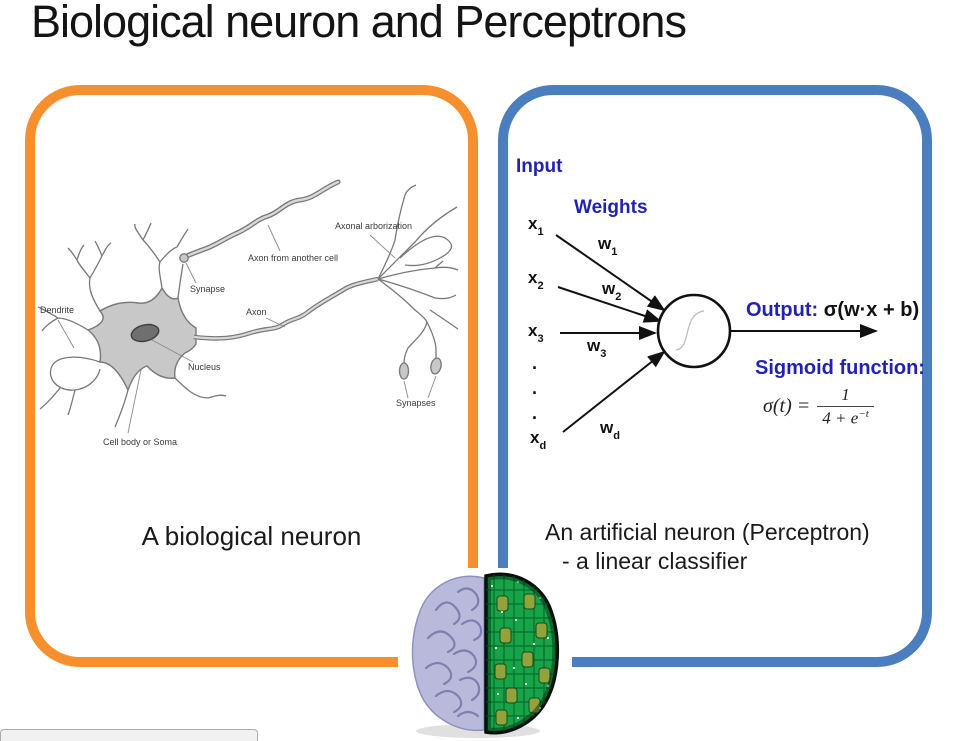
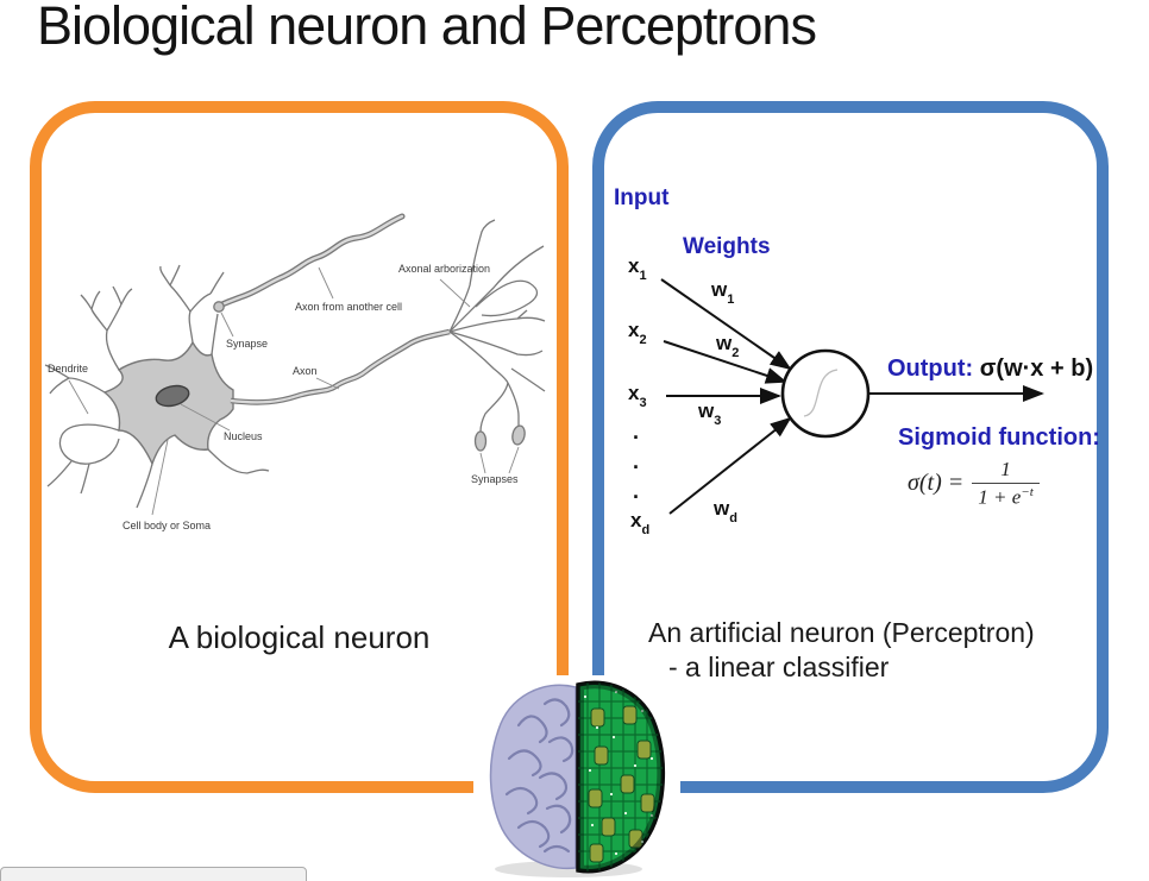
  Biological neuron and Perceptrons
  Axonal arborization
  Axon from another cell
  Synapse
  Dendrite
  Axon
  Nucleus
  Synapses
  Cell body or Soma
  A biological neuron
  Input
  Weights
  x1
  x2
  x3
  xd
  w1
  w2
  w3
  wd
  .
  .
  .
  Output: σ(w·x + b)
  Sigmoid function:
  σ(t) =
  1
- 4 + e−t
+ 1 + e−t
  An artificial neuron (Perceptron)
  - a linear classifier
